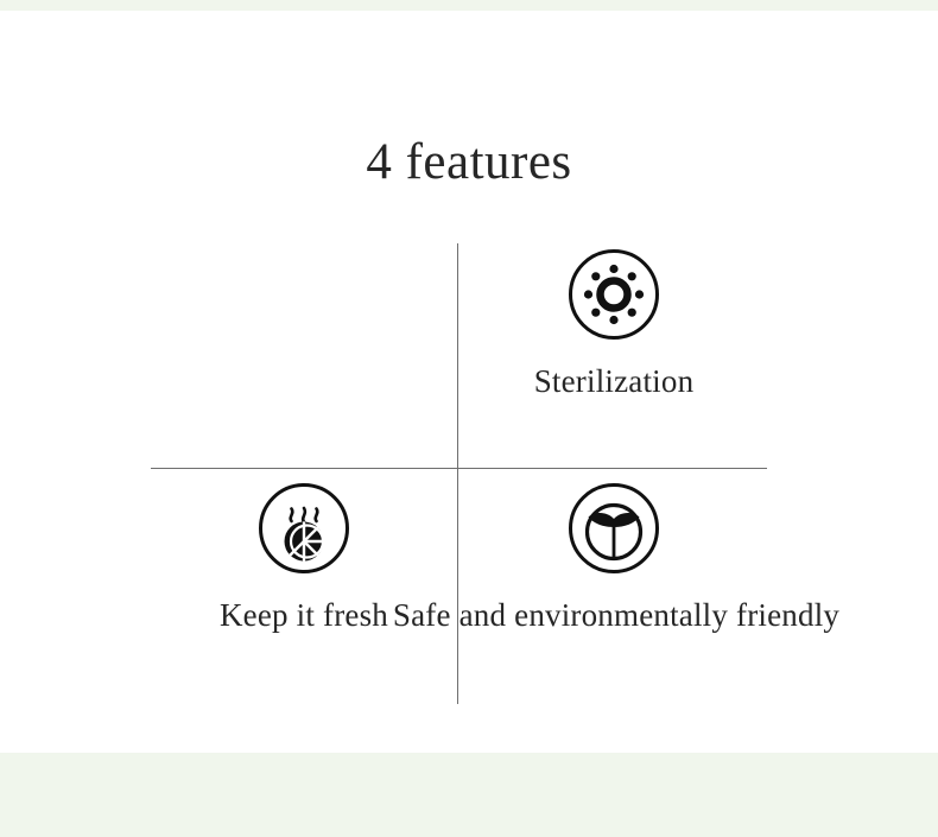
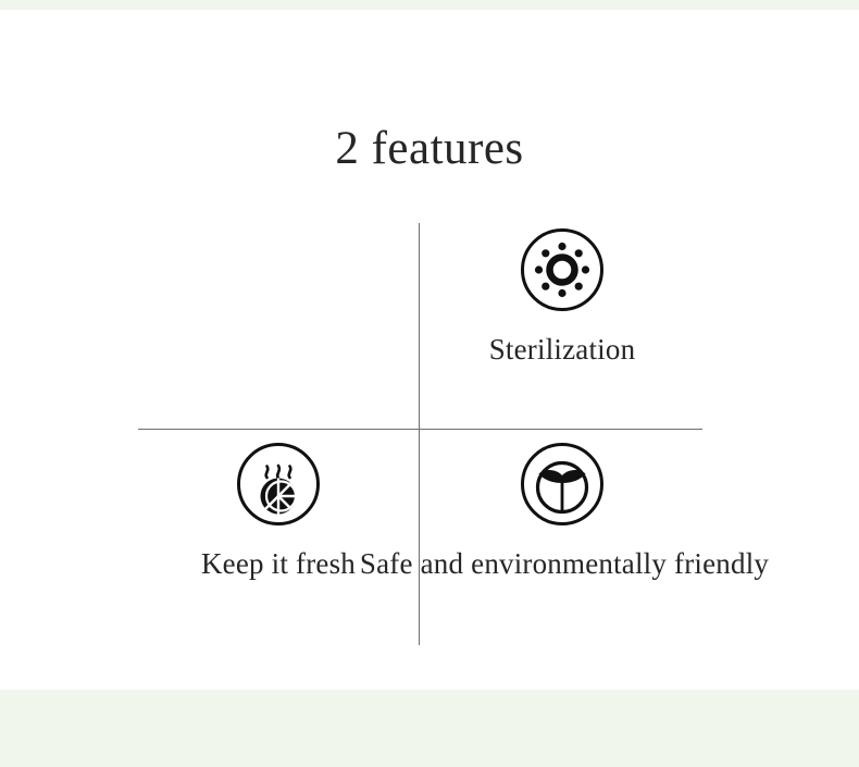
- 4 features
+ 2 features
  Sterilization
  Keep it fresh
  Safe and environmentally friendly
